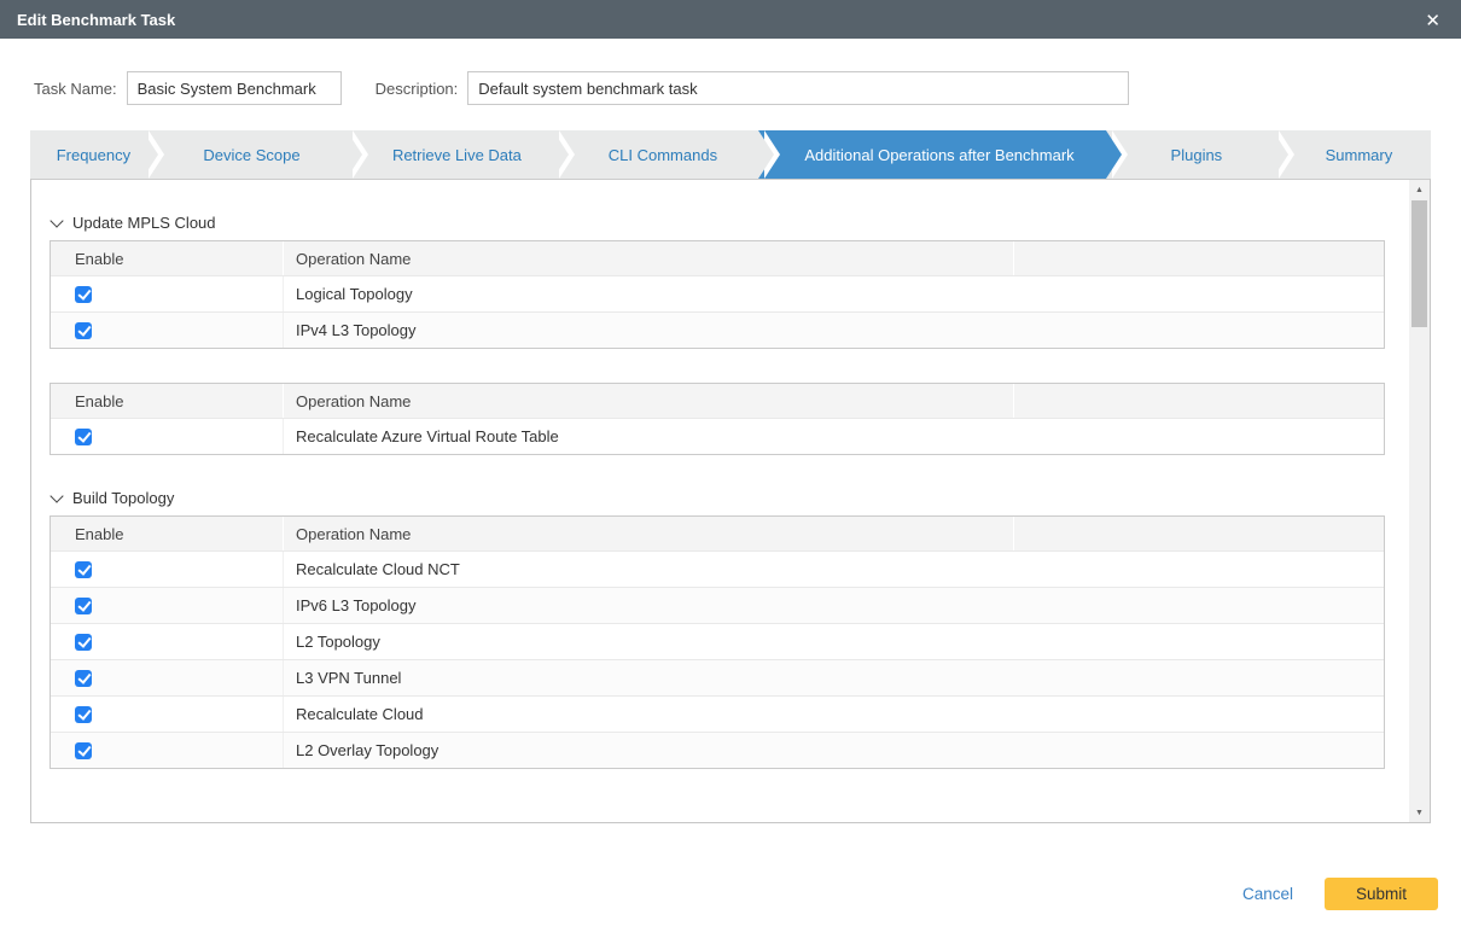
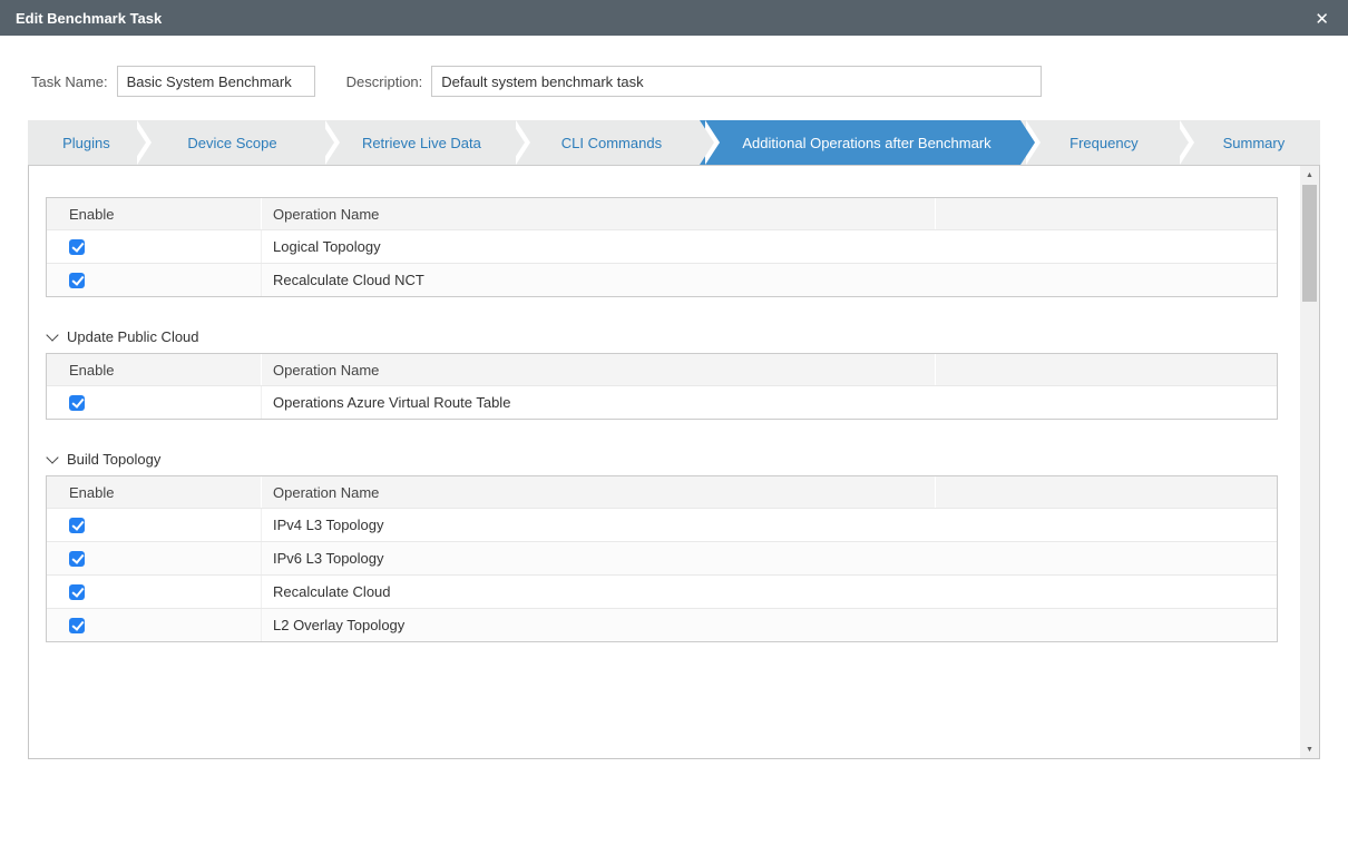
  Edit Benchmark Task
  ✕
  Task Name:
  Basic System Benchmark
  Description:
  Default system benchmark task
- Frequency
+ Plugins
  Device Scope
  Retrieve Live Data
  CLI Commands
  Additional Operations after Benchmark
- Plugins
+ Frequency
  Summary
- Update MPLS Cloud
  Enable
  Operation Name
  Logical Topology
- IPv4 L3 Topology
+ Recalculate Cloud NCT
+ Update Public Cloud
  Enable
  Operation Name
- Recalculate Azure Virtual Route Table
+ Operations Azure Virtual Route Table
  Build Topology
  Enable
  Operation Name
- Recalculate Cloud NCT
+ IPv4 L3 Topology
  IPv6 L3 Topology
- L2 Topology
- L3 VPN Tunnel
  Recalculate Cloud
  L2 Overlay Topology
- Cancel
- Submit
